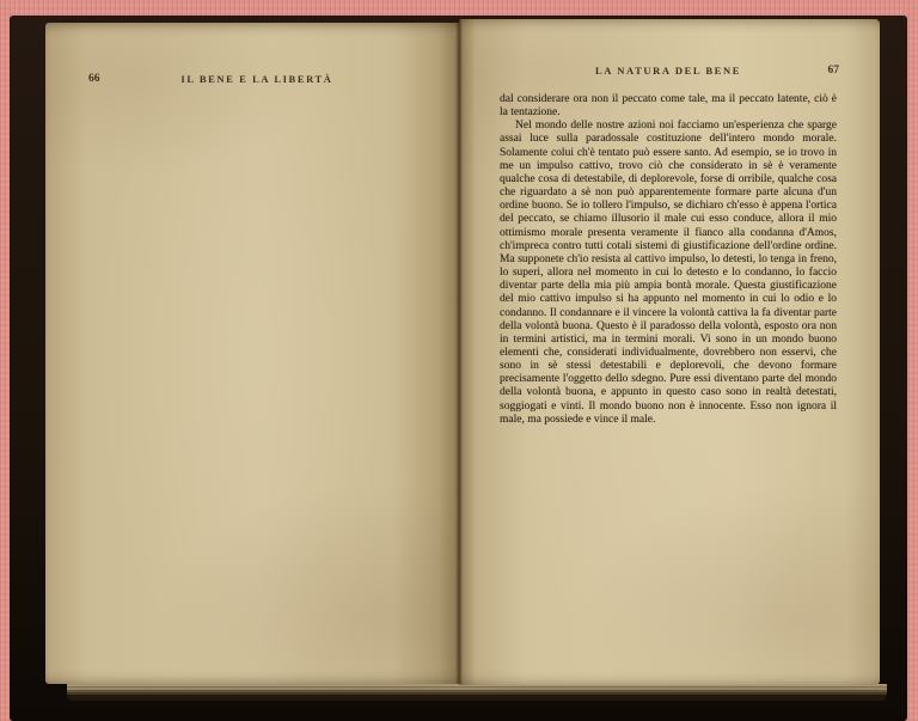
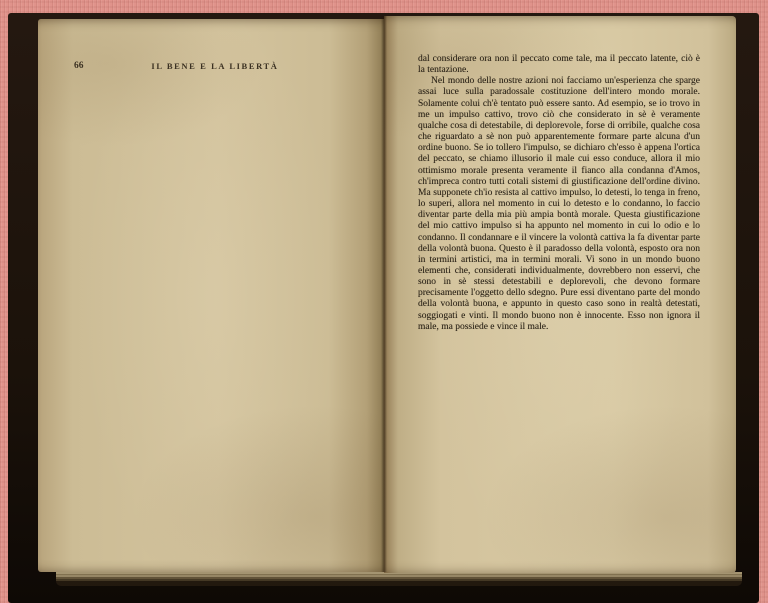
  66
  IL BENE E LA LIBERTÀ
- LA NATURA DEL BENE
- 67
  dal considerare ora non il peccato come tale, ma il peccato latente, ciò è la tentazione.
- Nel mondo delle nostre azioni noi facciamo un'esperienza che sparge assai luce sulla paradossale costituzione dell'intero mondo morale. Solamente colui ch'è tentato può essere santo. Ad esempio, se io trovo in me un impulso cattivo, trovo ciò che considerato in sè è veramente qualche cosa di detestabile, di deplorevole, forse di orribile, qualche cosa che riguardato a sè non può apparentemente formare parte alcuna d'un ordine buono. Se io tollero l'impulso, se dichiaro ch'esso è appena l'ortica del peccato, se chiamo illusorio il male cui esso conduce, allora il mio ottimismo morale presenta veramente il fianco alla condanna d'Amos, ch'impreca contro tutti cotali sistemi di giustificazione dell'ordine ordine. Ma supponete ch'io resista al cattivo impulso, lo detesti, lo tenga in freno, lo superi, allora nel momento in cui lo detesto e lo condanno, lo faccio diventar parte della mia più ampia bontà morale. Questa giustificazione del mio cattivo impulso si ha appunto nel momento in cui lo odio e lo condanno. Il condannare e il vincere la volontà cattiva la fa diventar parte della volontà buona. Questo è il paradosso della volontà, esposto ora non in termini artistici, ma in termini morali. Vi sono in un mondo buono elementi che, considerati individualmente, dovrebbero non esservi, che sono in sè stessi detestabili e deplorevoli, che devono formare precisamente l'oggetto dello sdegno. Pure essi diventano parte del mondo della volontà buona, e appunto in questo caso sono in realtà detestati, soggiogati e vinti. Il mondo buono non è innocente. Esso non ignora il male, ma possiede e vince il male.
+ Nel mondo delle nostre azioni noi facciamo un'esperienza che sparge assai luce sulla paradossale costituzione dell'intero mondo morale. Solamente colui ch'è tentato può essere santo. Ad esempio, se io trovo in me un impulso cattivo, trovo ciò che considerato in sè è veramente qualche cosa di detestabile, di deplorevole, forse di orribile, qualche cosa che riguardato a sè non può apparentemente formare parte alcuna d'un ordine buono. Se io tollero l'impulso, se dichiaro ch'esso è appena l'ortica del peccato, se chiamo illusorio il male cui esso conduce, allora il mio ottimismo morale presenta veramente il fianco alla condanna d'Amos, ch'impreca contro tutti cotali sistemi di giustificazione dell'ordine divino. Ma supponete ch'io resista al cattivo impulso, lo detesti, lo tenga in freno, lo superi, allora nel momento in cui lo detesto e lo condanno, lo faccio diventar parte della mia più ampia bontà morale. Questa giustificazione del mio cattivo impulso si ha appunto nel momento in cui lo odio e lo condanno. Il condannare e il vincere la volontà cattiva la fa diventar parte della volontà buona. Questo è il paradosso della volontà, esposto ora non in termini artistici, ma in termini morali. Vi sono in un mondo buono elementi che, considerati individualmente, dovrebbero non esservi, che sono in sè stessi detestabili e deplorevoli, che devono formare precisamente l'oggetto dello sdegno. Pure essi diventano parte del mondo della volontà buona, e appunto in questo caso sono in realtà detestati, soggiogati e vinti. Il mondo buono non è innocente. Esso non ignora il male, ma possiede e vince il male.
